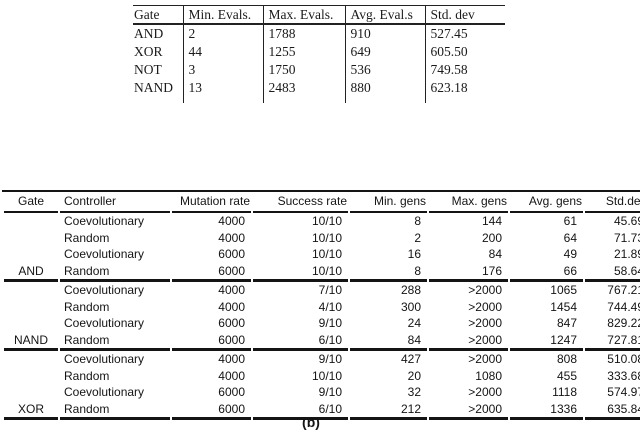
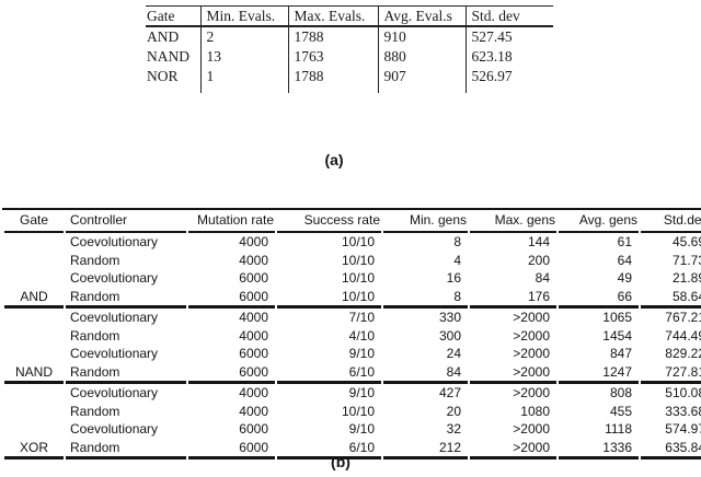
  Gate	Min. Evals.	Max. Evals.	Avg. Eval.s	Std. dev
  AND	2	1788	910	527.45
- XOR	44	1255	649	605.50
- NOT	3	1750	536	749.58
- NAND	13	2483	880	623.18
+ NAND	13	1763	880	623.18
+ NOR	1	1788	907	526.97
+ (a)
  Gate	Controller	Mutation rate	Success rate	Min. gens	Max. gens	Avg. gens	Std.de
  	Coevolutionary	4000	10/10	8	144	61	45.6
- 	Random	4000	10/10	2	200	64	71.7
+ 	Random	4000	10/10	4	200	64	71.7
  	Coevolutionary	6000	10/10	16	84	49	21.8
  AND	Random	6000	10/10	8	176	66	58.6
- 	Coevolutionary	4000	7/10	288	>2000	1065	767.2
+ 	Coevolutionary	4000	7/10	330	>2000	1065	767.2
  	Random	4000	4/10	300	>2000	1454	744.4
  	Coevolutionary	6000	9/10	24	>2000	847	829.2
  NAND	Random	6000	6/10	84	>2000	1247	727.8
  	Coevolutionary	4000	9/10	427	>2000	808	510.0
  	Random	4000	10/10	20	1080	455	333.6
  	Coevolutionary	6000	9/10	32	>2000	1118	574.9
  XOR	Random	6000	6/10	212	>2000	1336	635.8
  (b)
